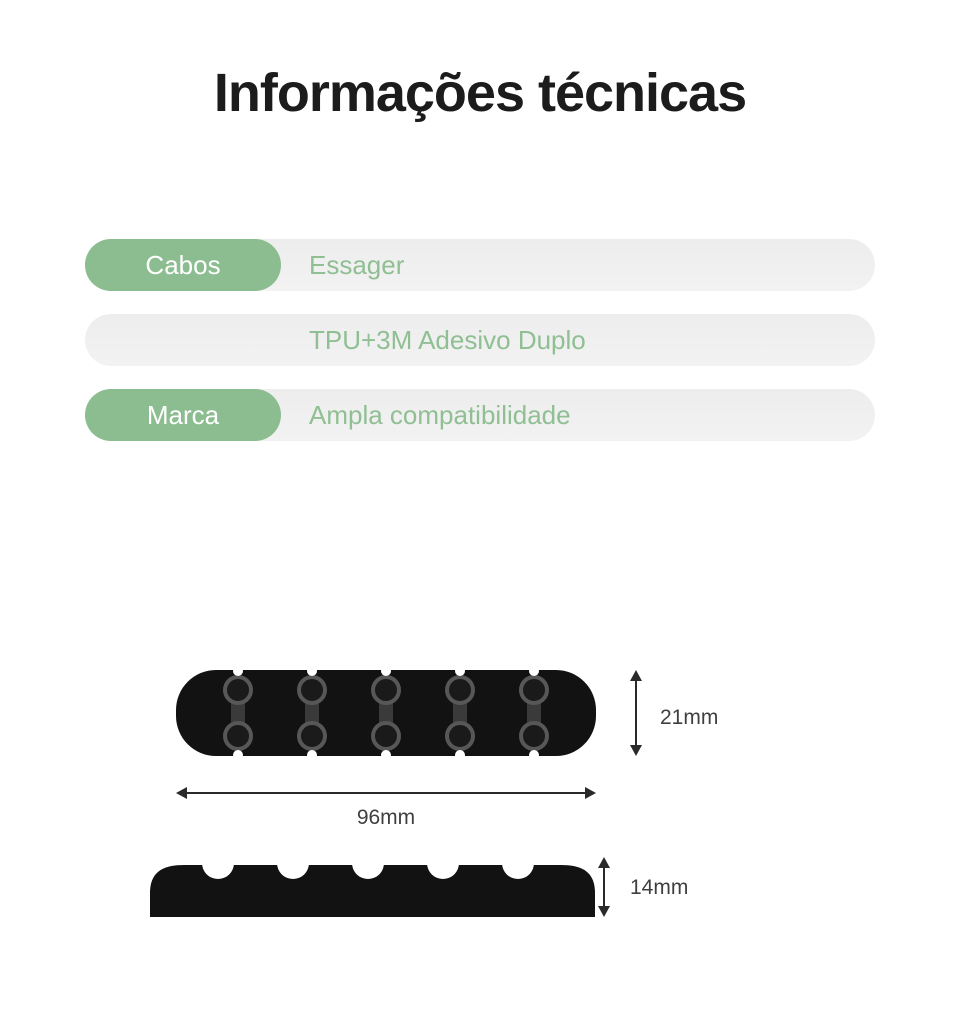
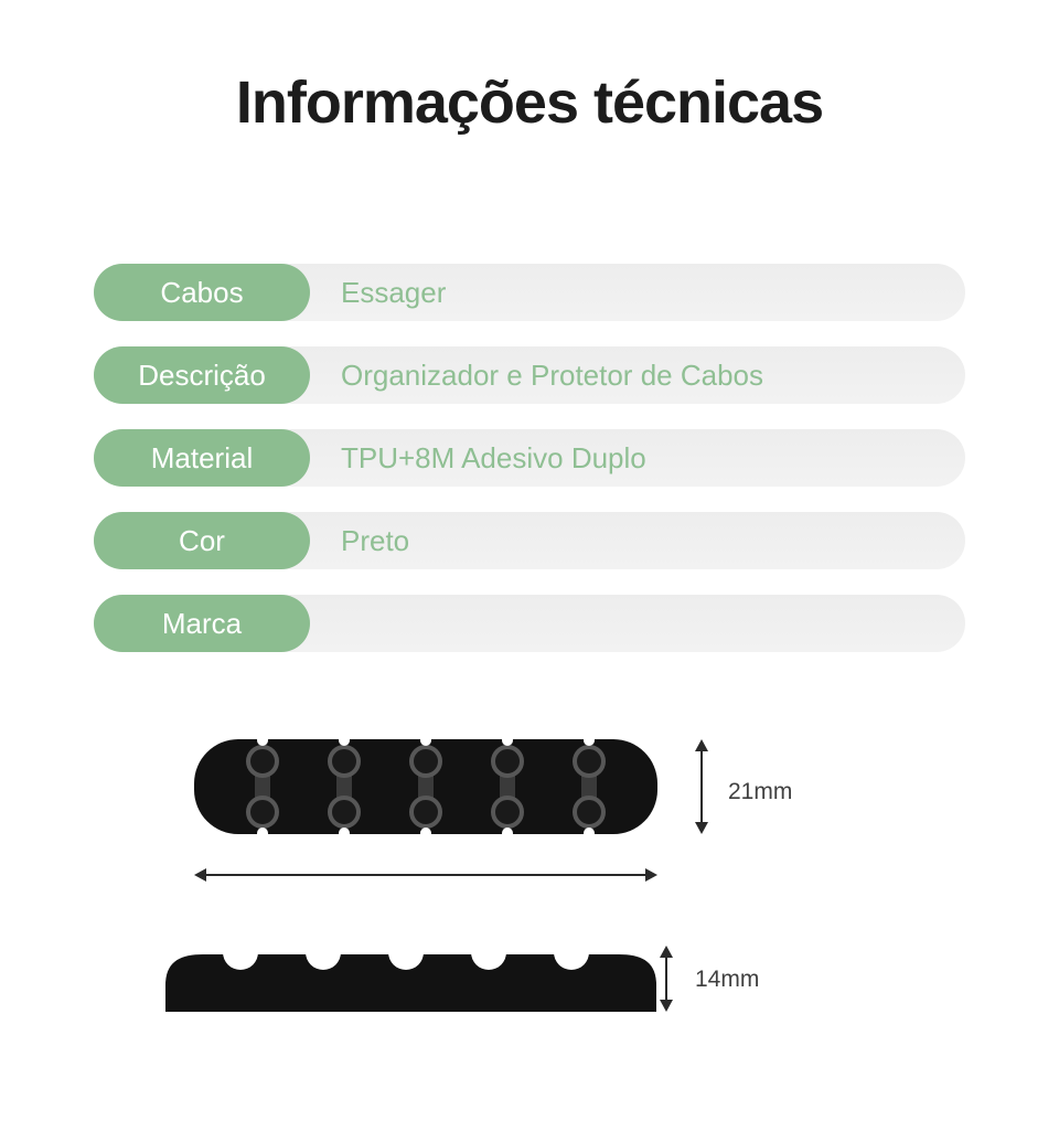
  Informações técnicas
  Cabos
  Essager
+ Descrição
+ Organizador e Protetor de Cabos
+ Material
- TPU+3M Adesivo Duplo
+ TPU+8M Adesivo Duplo
+ Cor
+ Preto
  Marca
- Ampla compatibilidade
  21mm
- 96mm
  14mm
